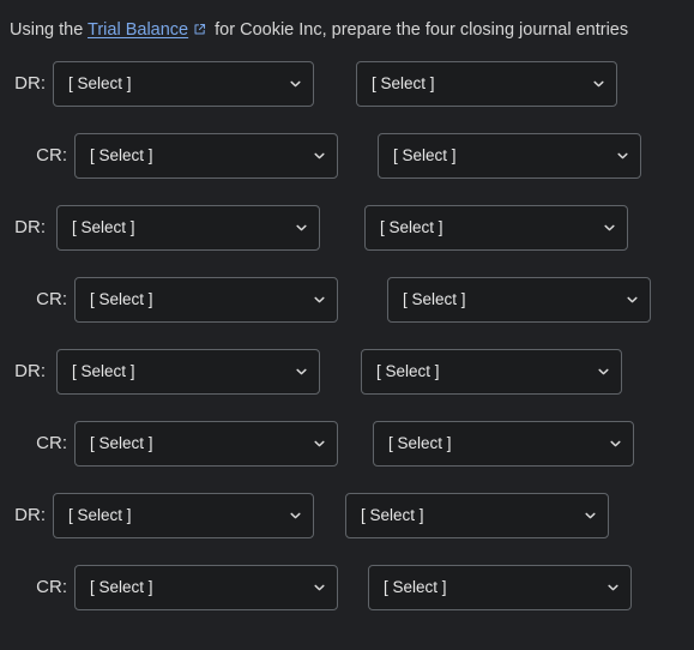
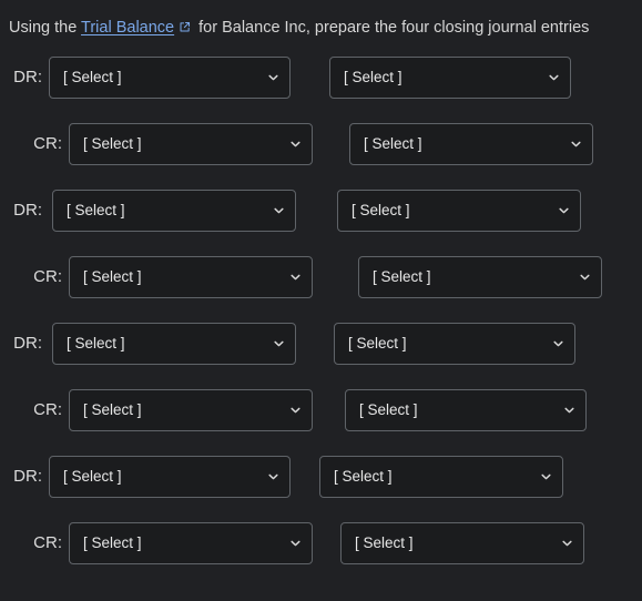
- Using the Trial Balance for Cookie Inc, prepare the four closing journal entries
+ Using the Trial Balance for Balance Inc, prepare the four closing journal entries
  DR:
  [ Select ]
  [ Select ]
  CR:
  [ Select ]
  [ Select ]
  DR:
  [ Select ]
  [ Select ]
  CR:
  [ Select ]
  [ Select ]
  DR:
  [ Select ]
  [ Select ]
  CR:
  [ Select ]
  [ Select ]
  DR:
  [ Select ]
  [ Select ]
  CR:
  [ Select ]
  [ Select ]
